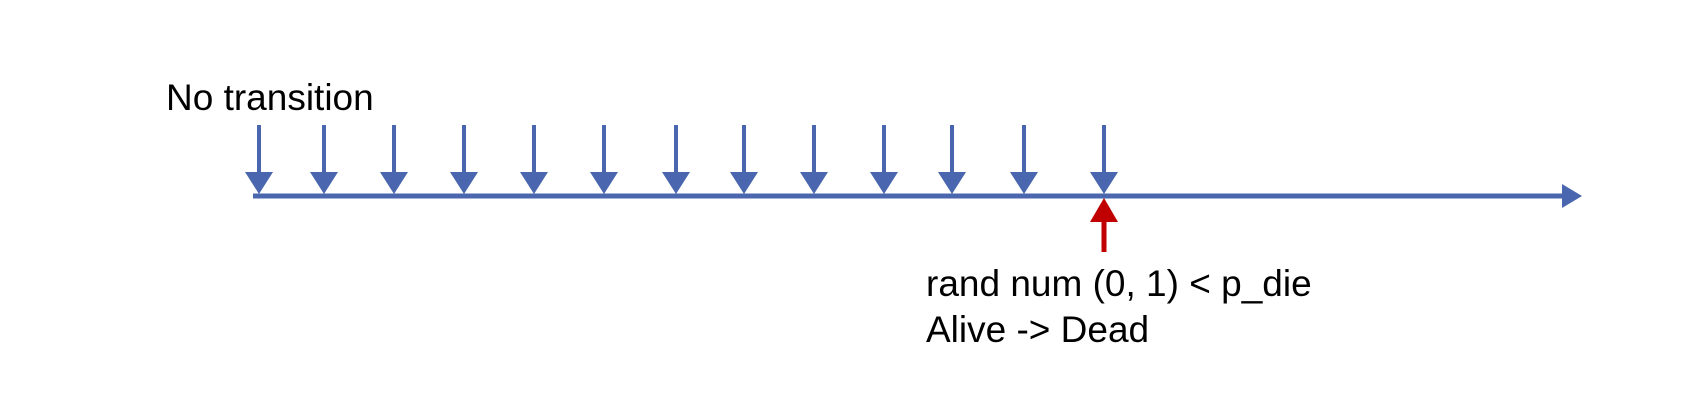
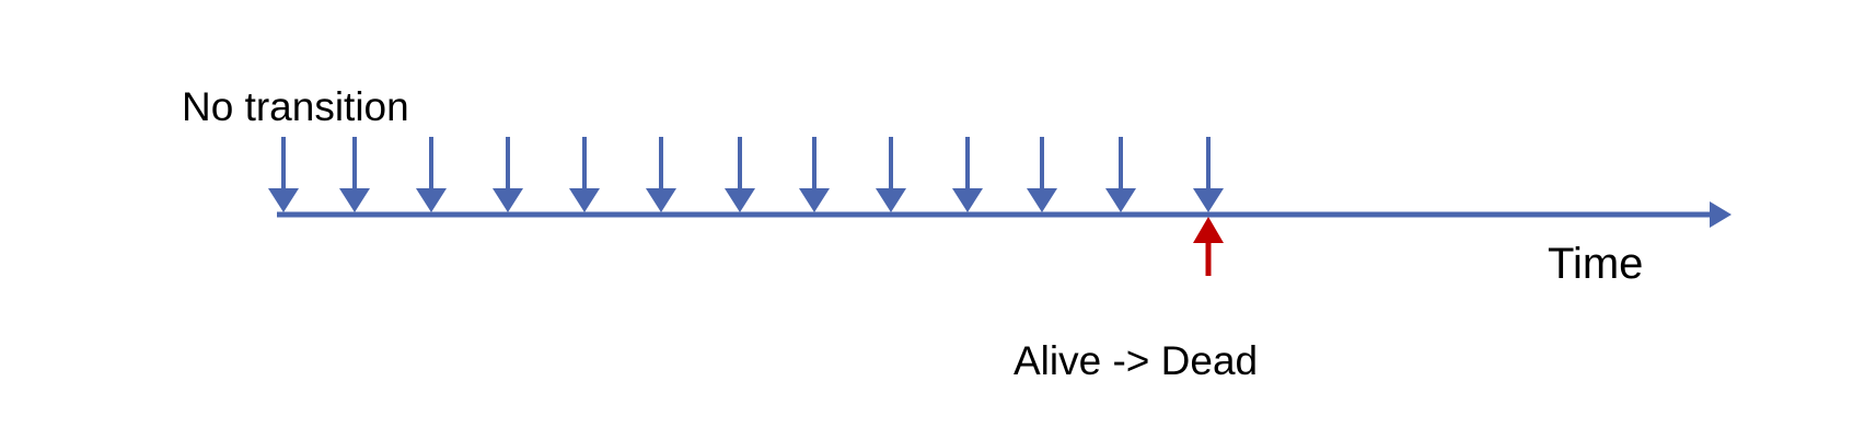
  No transition
- rand num (0, 1) < p_die
  Alive -> Dead
+ Time
